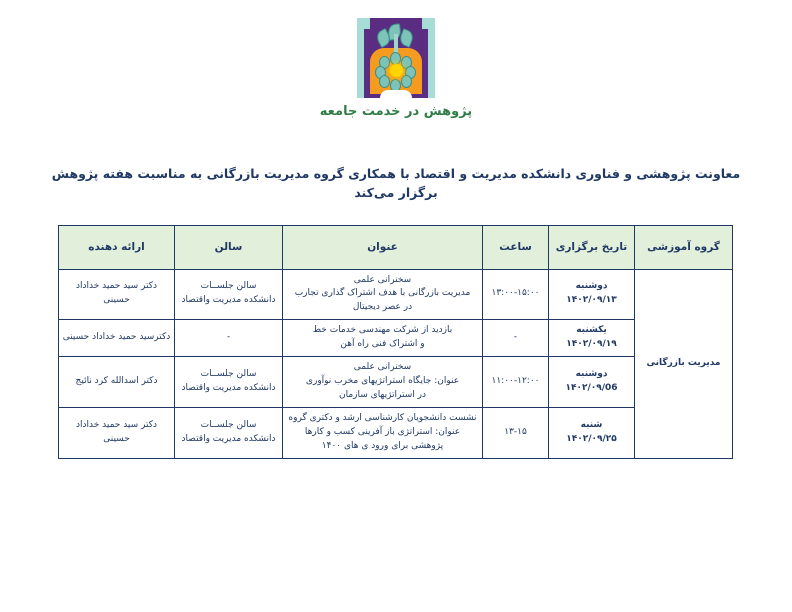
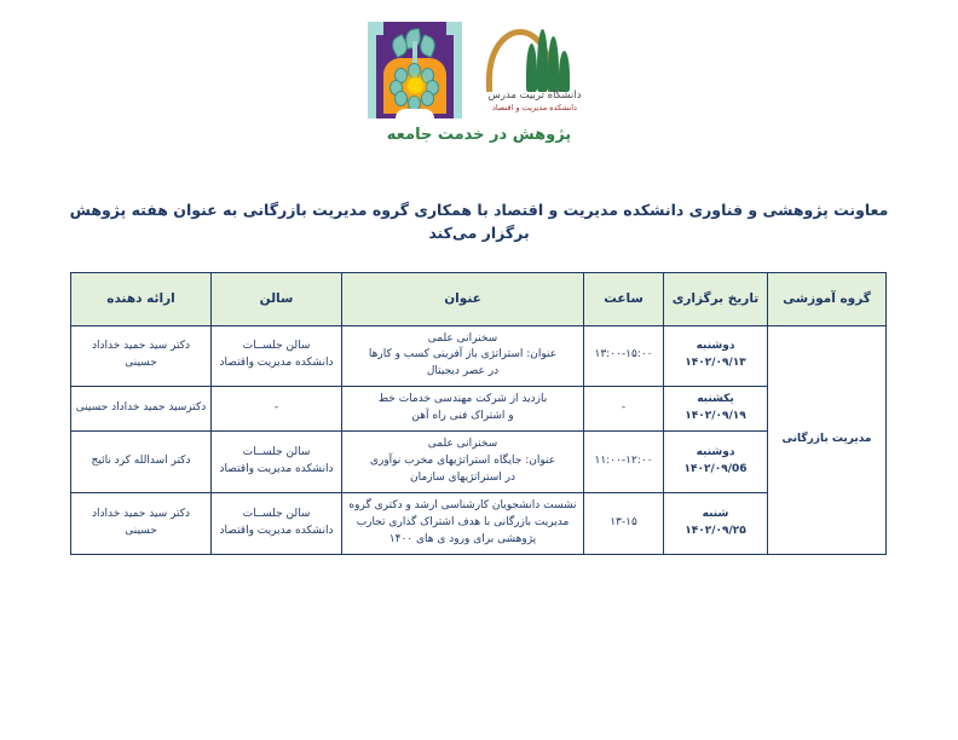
+ دانشگاه تربیت مدرس
+ دانشکده مدیریت و اقتصاد
  پژوهش در خدمت جامعه
- معاونت پژوهشی و فناوری دانشکده مدیریت و اقتصاد با همکاری گروه مدیریت بازرگانی به مناسبت هفته پژوهش برگزار می‌کند
+ معاونت پژوهشی و فناوری دانشکده مدیریت و اقتصاد با همکاری گروه مدیریت بازرگانی به عنوان هفته پژوهش برگزار می‌کند
  گروه آموزشی	تاریخ برگزاری	ساعت	عنوان	سالن	ارائه دهنده
- مدیریت بازرگانی	دوشنبه ۱۴۰۲/۰۹/۱۳	۱۳:۰۰-۱۵:۰۰	سخنرانی علمی مدیریت بازرگانی با هدف اشتراک گذاری تجارب در عصر دیجیتال	سالن جلســات دانشکده مدیریت واقتصاد	دکتر سید حمید خداداد حسینی
+ مدیریت بازرگانی	دوشنبه ۱۴۰۲/۰۹/۱۳	۱۳:۰۰-۱۵:۰۰	سخنرانی علمی عنوان: استراتژی باز آفرینی کسب و کارها در عصر دیجیتال	سالن جلســات دانشکده مدیریت واقتصاد	دکتر سید حمید خداداد حسینی
  یکشنبه ۱۴۰۲/۰۹/۱۹	-	بازدید از شرکت مهندسی خدمات خط و اشتراک فنی راه آهن	-	دکترسید حمید خداداد حسینی
  دوشنبه ۱۴۰۲/۰۹/06	۱۱:۰۰-۱۲:۰۰	سخنرانی علمی عنوان: جایگاه استراتژیهای مخرب نوآوری در استراتژیهای سازمان	سالن جلســات دانشکده مدیریت واقتصاد	دکتر اسدالله کرد نائیج
- شنبه ۱۴۰۲/۰۹/۲۵	۱۳-۱۵	نشست دانشجویان کارشناسی ارشد و دکتری گروه عنوان: استراتژی باز آفرینی کسب و کارها پژوهشی برای ورود ی های ۱۴۰۰	سالن جلســات دانشکده مدیریت واقتصاد	دکتر سید حمید خداداد حسینی
+ شنبه ۱۴۰۲/۰۹/۲۵	۱۳-۱۵	نشست دانشجویان کارشناسی ارشد و دکتری گروه مدیریت بازرگانی با هدف اشتراک گذاری تجارب پژوهشی برای ورود ی های ۱۴۰۰	سالن جلســات دانشکده مدیریت واقتصاد	دکتر سید حمید خداداد حسینی
